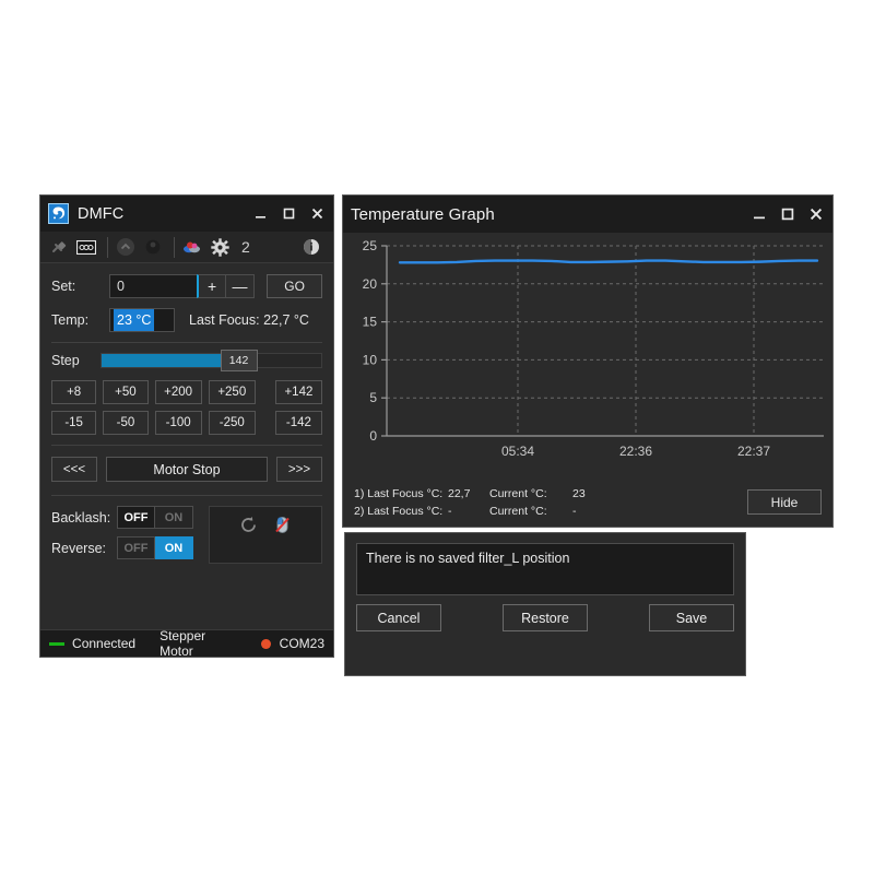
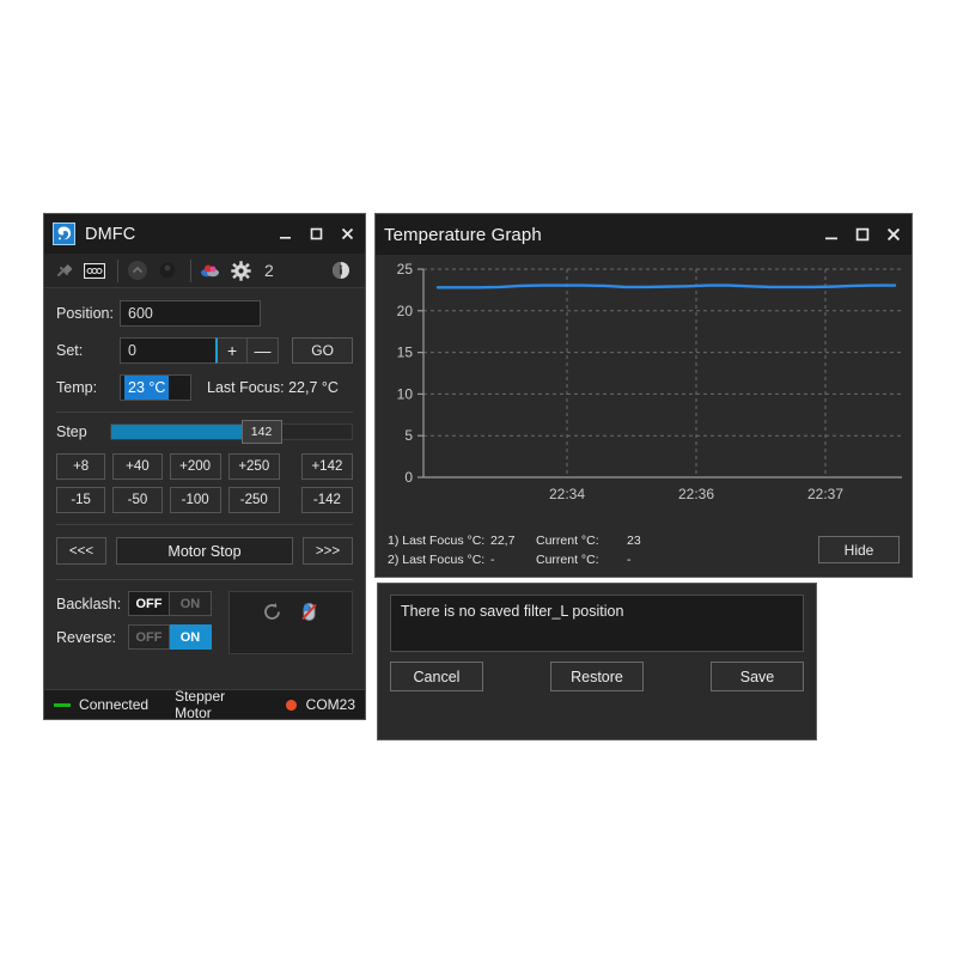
  DMFC
  2
+ Position:
+ 600
  Set:
  0
  +
  —
  GO
  Temp:
  23 °C
  Last Focus: 22,7 °C
  Step
  142
  +8
- +50
+ +40
  +200
  +250
  +142
  -15
  -50
  -100
  -250
  -142
  <<<
  Motor Stop
  >>>
  Backlash:
  OFF
  ON
  Reverse:
  OFF
  ON
  Connected
  Stepper Motor
  COM23
  Temperature Graph
  0
  5
  10
  15
  20
  25
- 05:34
+ 22:34
  22:36
  22:37
  1) Last Focus °C:
  22,7
  Current °C:
  23
  2) Last Focus °C:
  -
  Current °C:
  -
  Hide
  There is no saved filter_L position
  Cancel
  Restore
  Save
